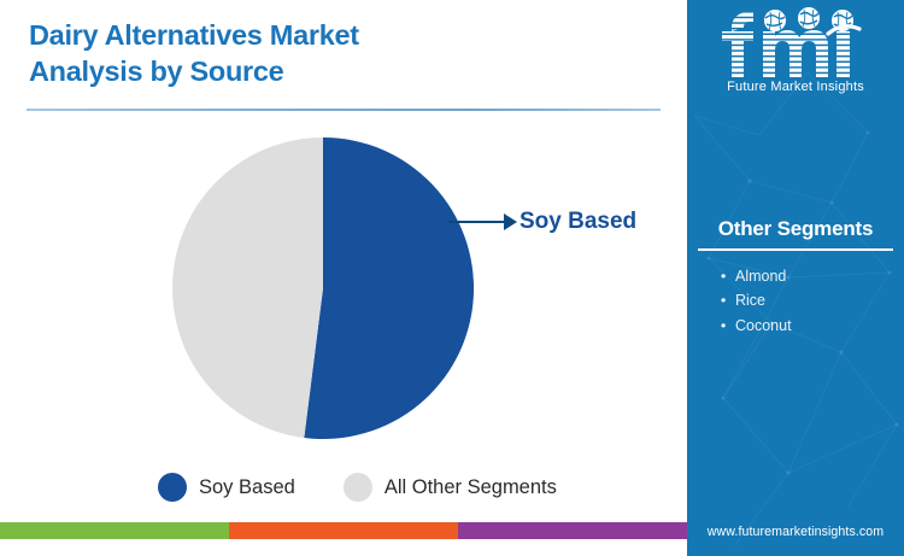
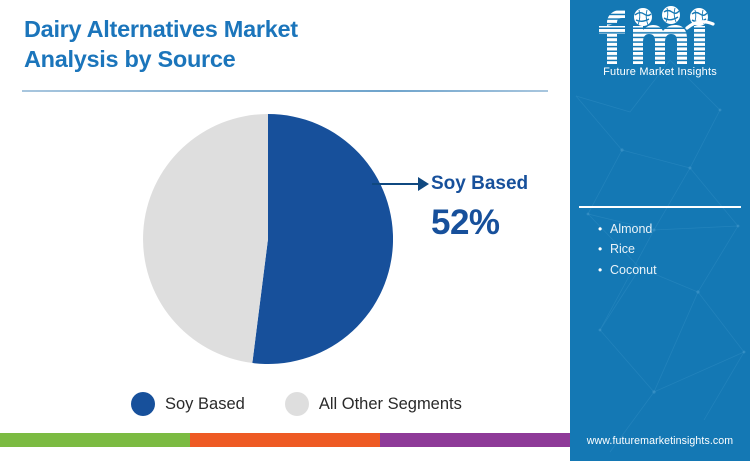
  Dairy Alternatives Market
  Analysis by Source
  Soy Based
+ 52%
  Soy Based
  All Other Segments
  Future Market Insights
- Other Segments
  •
  Almond
  •
  Rice
  •
  Coconut
  www.futuremarketinsights.com
